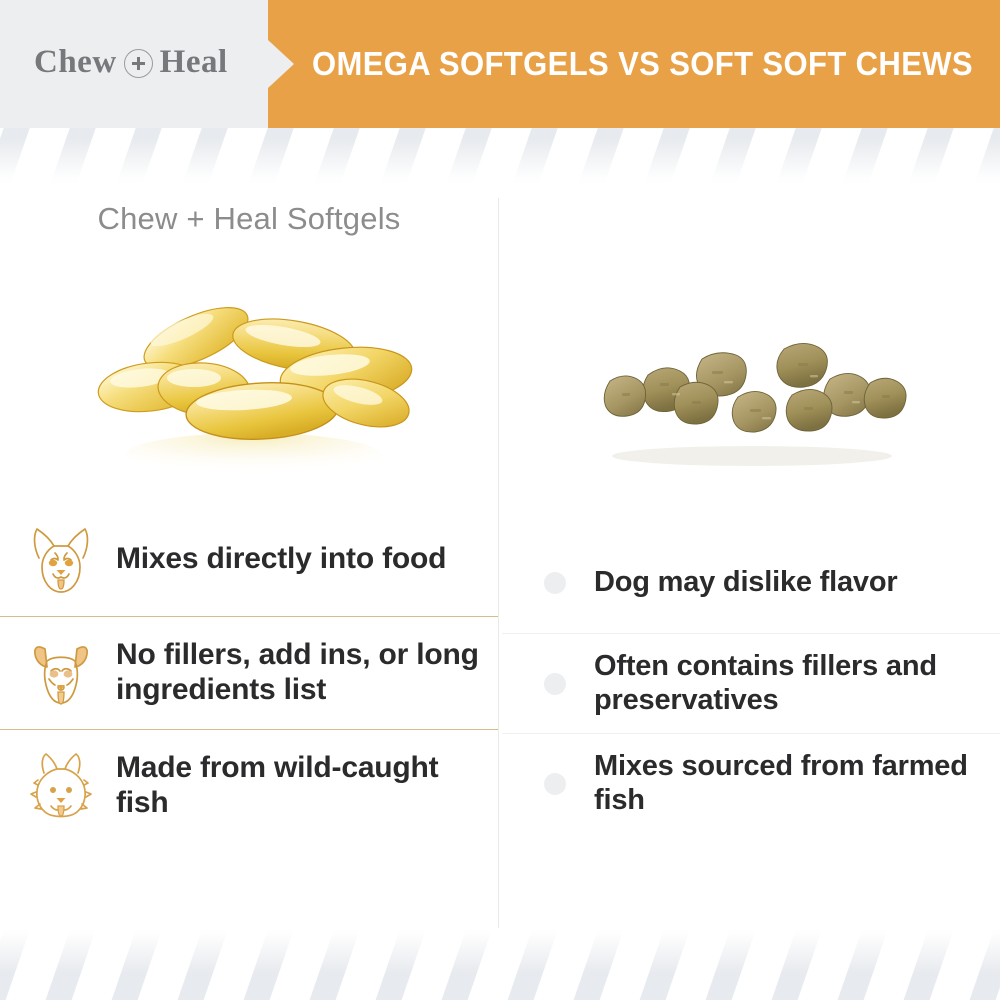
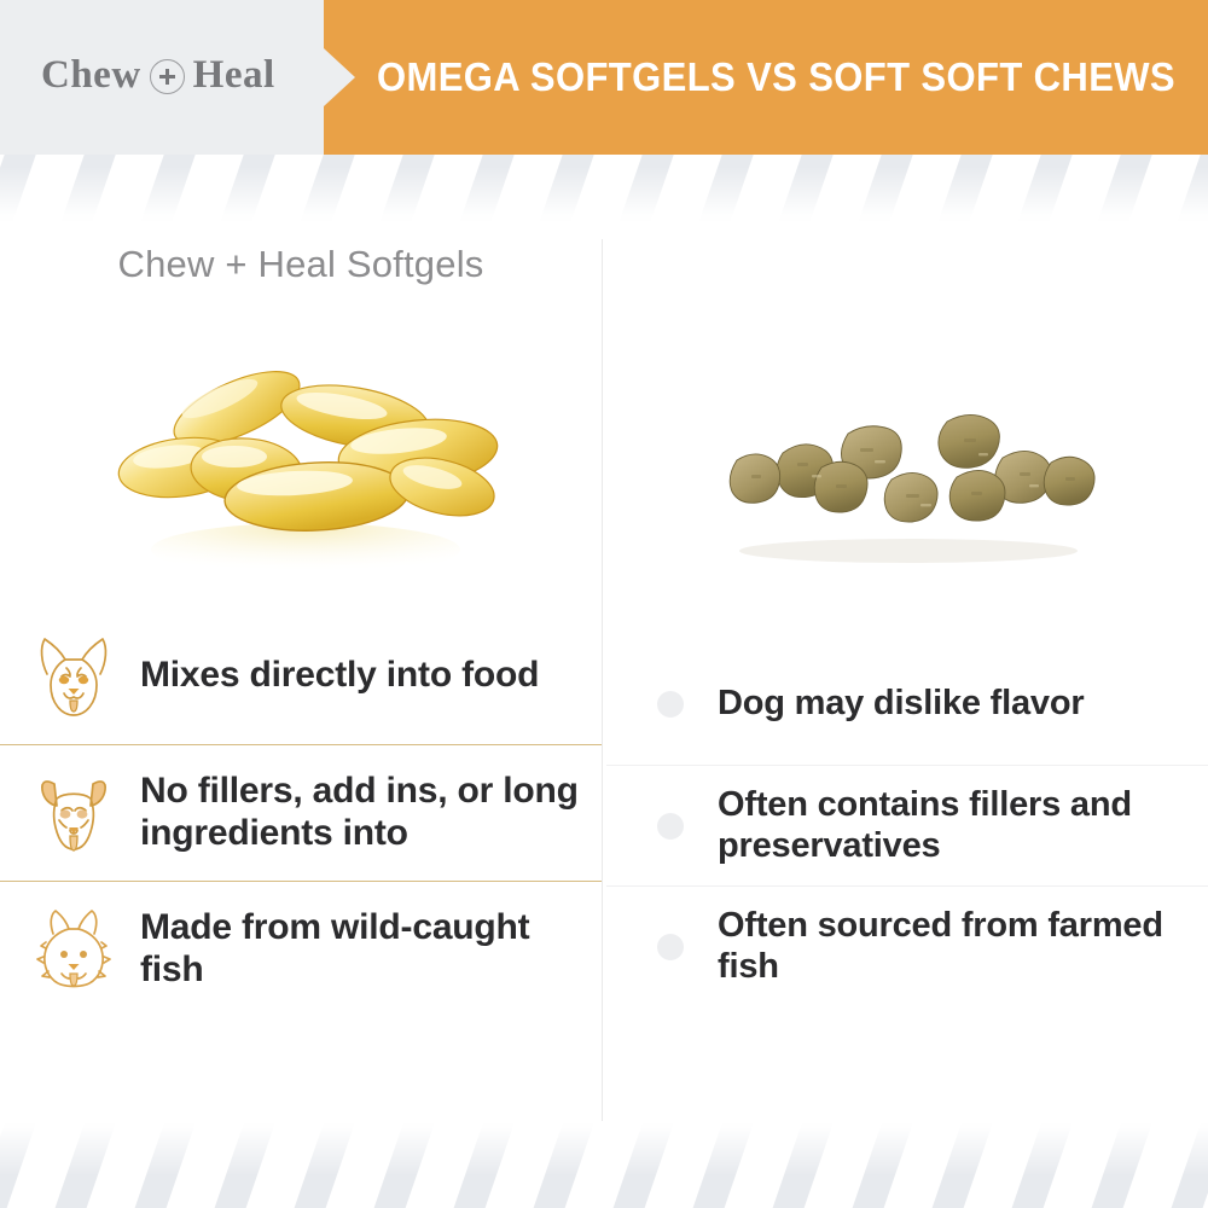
  Chew
  Heal
  OMEGA SOFTGELS VS SOFT SOFT CHEWS
  Chew + Heal Softgels
  Mixes directly into food
- No fillers, add ins, or long ingredients list
+ No fillers, add ins, or long ingredients into
  Made from wild-caught fish
  Dog may dislike flavor
  Often contains fillers and preservatives
- Mixes sourced from farmed fish
+ Often sourced from farmed fish
